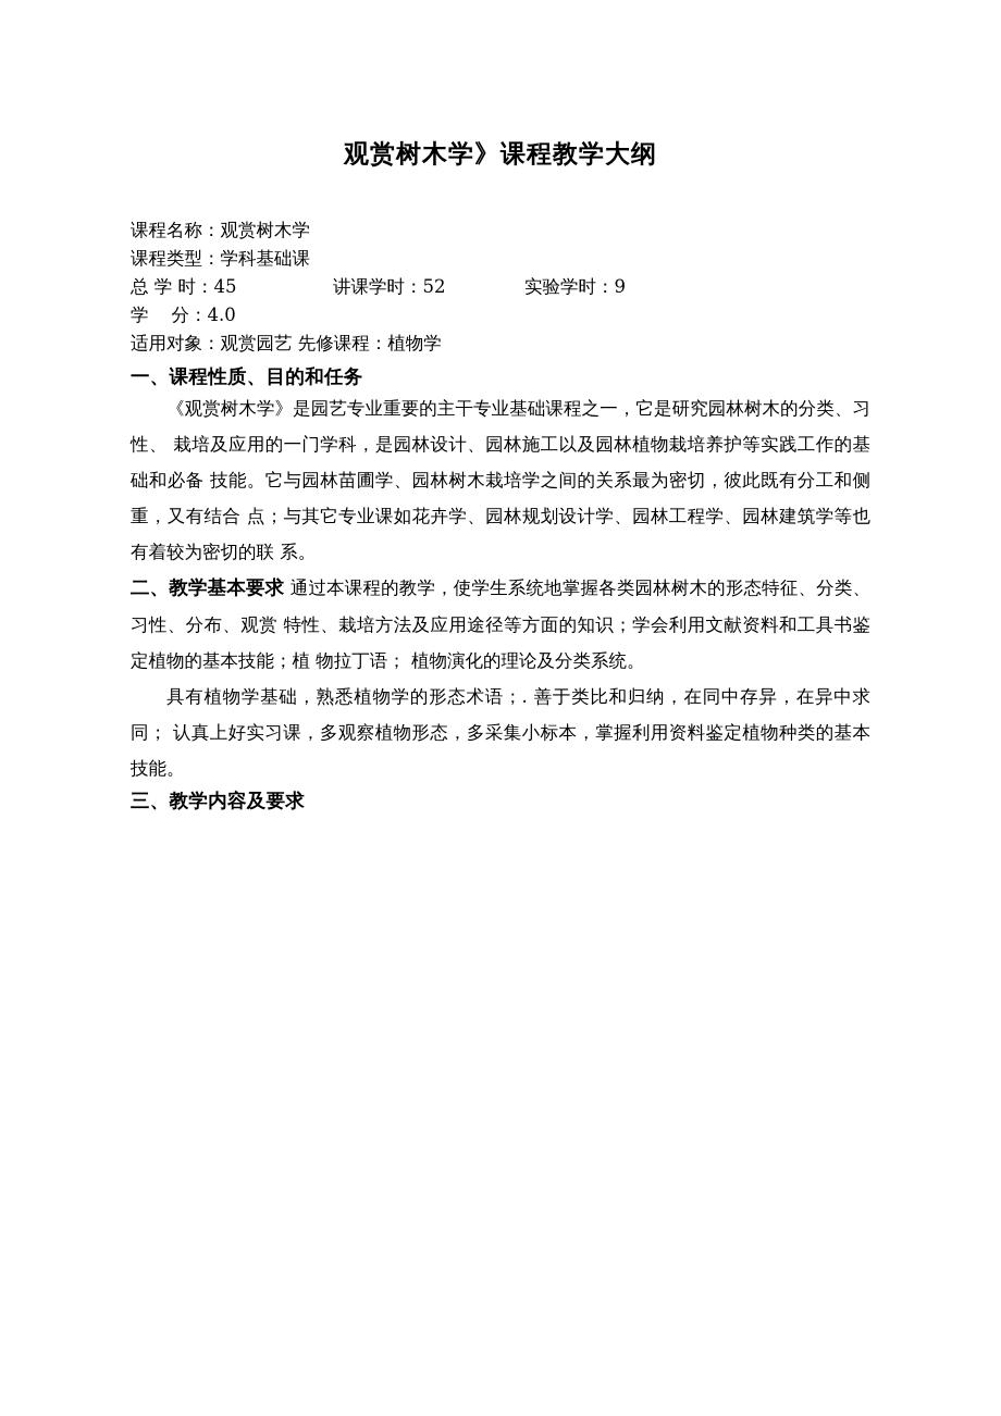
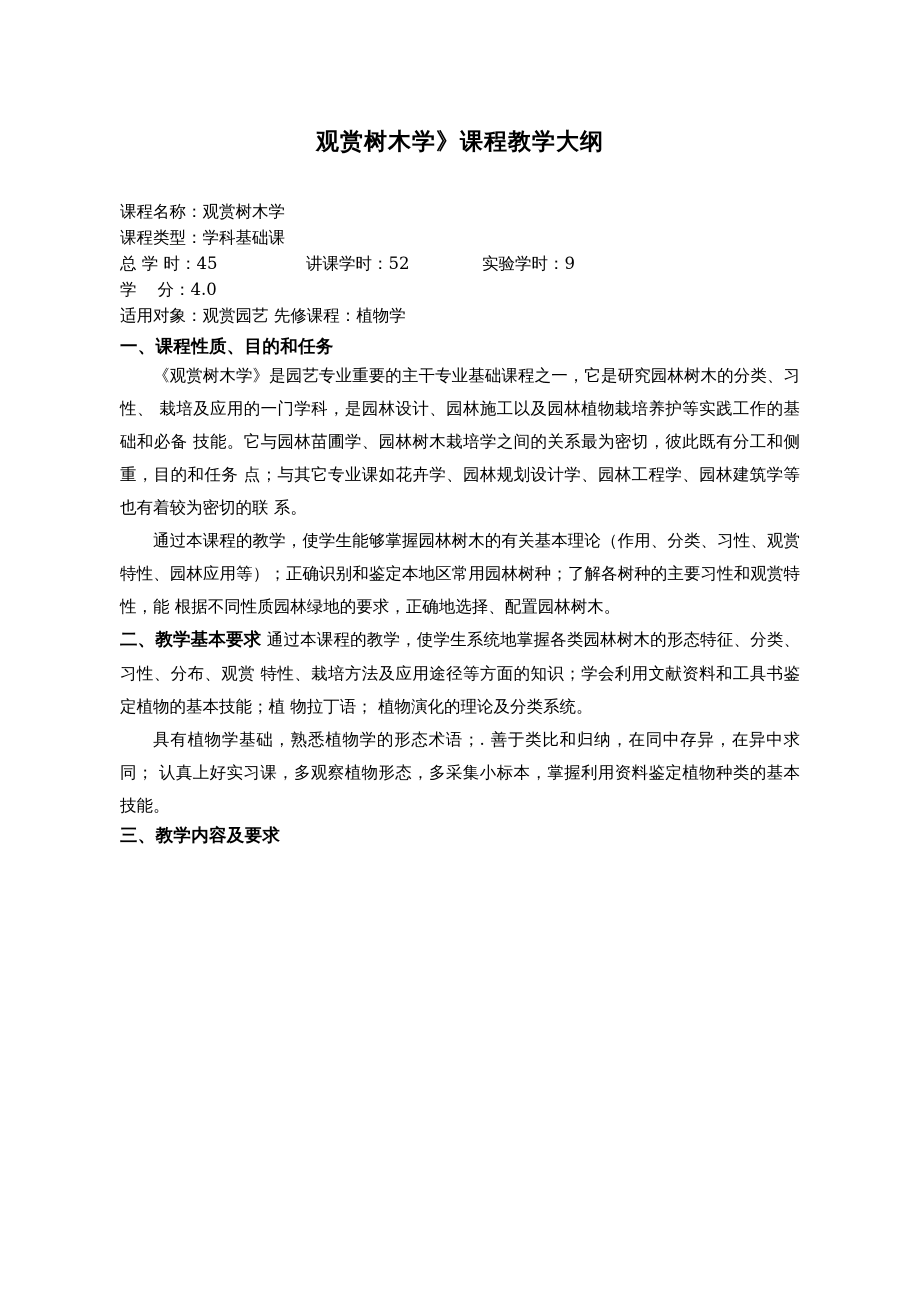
  观赏树木学》课程教学大纲
  课程名称：观赏树木学
  课程类型：学科基础课
  总 学 时：45 讲课学时：52 实验学时：9
  学 分：4.0
  适用对象：观赏园艺 先修课程：植物学
  一、课程性质、目的和任务
- 《观赏树木学》是园艺专业重要的主干专业基础课程之一，它是研究园林树木的分类、习性、 栽培及应用的一门学科，是园林设计、园林施工以及园林植物栽培养护等实践工作的基础和必备 技能。它与园林苗圃学、园林树木栽培学之间的关系最为密切，彼此既有分工和侧重，又有结合 点；与其它专业课如花卉学、园林规划设计学、园林工程学、园林建筑学等也有着较为密切的联 系。
+ 《观赏树木学》是园艺专业重要的主干专业基础课程之一，它是研究园林树木的分类、习性、 栽培及应用的一门学科，是园林设计、园林施工以及园林植物栽培养护等实践工作的基础和必备 技能。它与园林苗圃学、园林树木栽培学之间的关系最为密切，彼此既有分工和侧重，目的和任务 点；与其它专业课如花卉学、园林规划设计学、园林工程学、园林建筑学等也有着较为密切的联 系。
+ 通过本课程的教学，使学生能够掌握园林树木的有关基本理论（作用、分类、习性、观赏特性、园林应用等）；正确识别和鉴定本地区常用园林树种；了解各树种的主要习性和观赏特性，能 根据不同性质园林绿地的要求，正确地选择、配置园林树木。
  二、教学基本要求 通过本课程的教学，使学生系统地掌握各类园林树木的形态特征、分类、习性、分布、观赏 特性、栽培方法及应用途径等方面的知识；学会利用文献资料和工具书鉴定植物的基本技能；植 物拉丁语； 植物演化的理论及分类系统。
  具有植物学基础，熟悉植物学的形态术语；. 善于类比和归纳，在同中存异，在异中求同； 认真上好实习课，多观察植物形态，多采集小标本，掌握利用资料鉴定植物种类的基本技能。
  三、教学内容及要求
